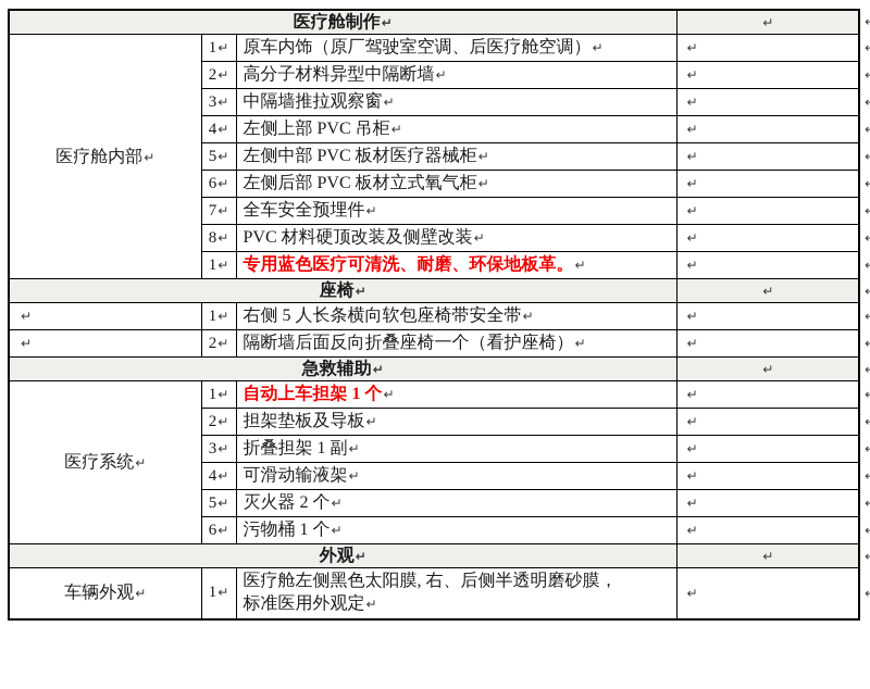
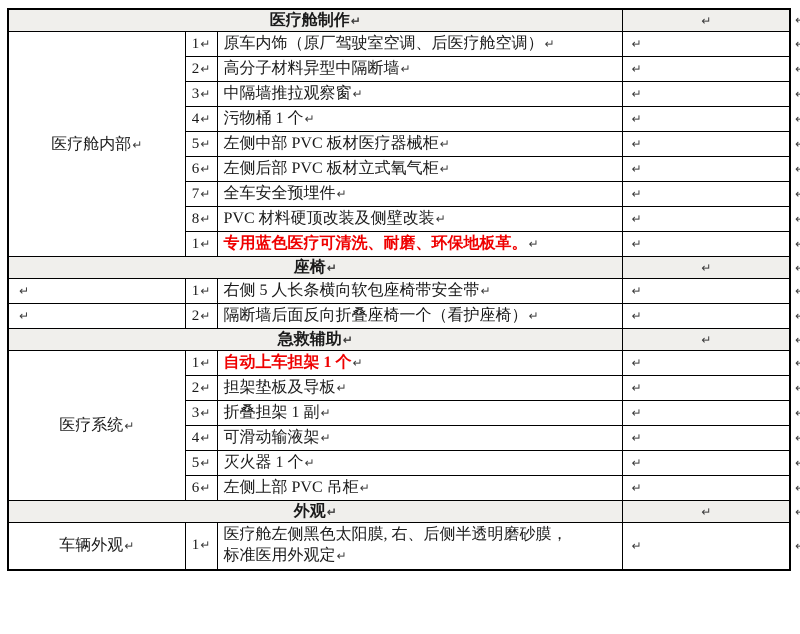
  医疗舱制作↵	↵
  医疗舱内部↵	1↵	原车内饰（原厂驾驶室空调、后医疗舱空调）↵	↵
  2↵	高分子材料异型中隔断墙↵	↵
  3↵	中隔墙推拉观察窗↵	↵
- 4↵	左侧上部 PVC 吊柜↵	↵
+ 4↵	污物桶 1 个↵	↵
  5↵	左侧中部 PVC 板材医疗器械柜↵	↵
  6↵	左侧后部 PVC 板材立式氧气柜↵	↵
  7↵	全车安全预埋件↵	↵
  8↵	PVC 材料硬顶改装及侧壁改装↵	↵
  1↵	专用蓝色医疗可清洗、耐磨、环保地板革。↵	↵
  座椅↵	↵
  ↵	1↵	右侧 5 人长条横向软包座椅带安全带↵	↵
  ↵	2↵	隔断墙后面反向折叠座椅一个（看护座椅）↵	↵
  急救辅助↵	↵
  医疗系统↵	1↵	自动上车担架 1 个↵	↵
  2↵	担架垫板及导板↵	↵
  3↵	折叠担架 1 副↵	↵
  4↵	可滑动输液架↵	↵
- 5↵	灭火器 2 个↵	↵
+ 5↵	灭火器 1 个↵	↵
- 6↵	污物桶 1 个↵	↵
+ 6↵	左侧上部 PVC 吊柜↵	↵
  外观↵	↵
  车辆外观↵	1↵	医疗舱左侧黑色太阳膜, 右、后侧半透明磨砂膜， 标准医用外观定↵	↵
